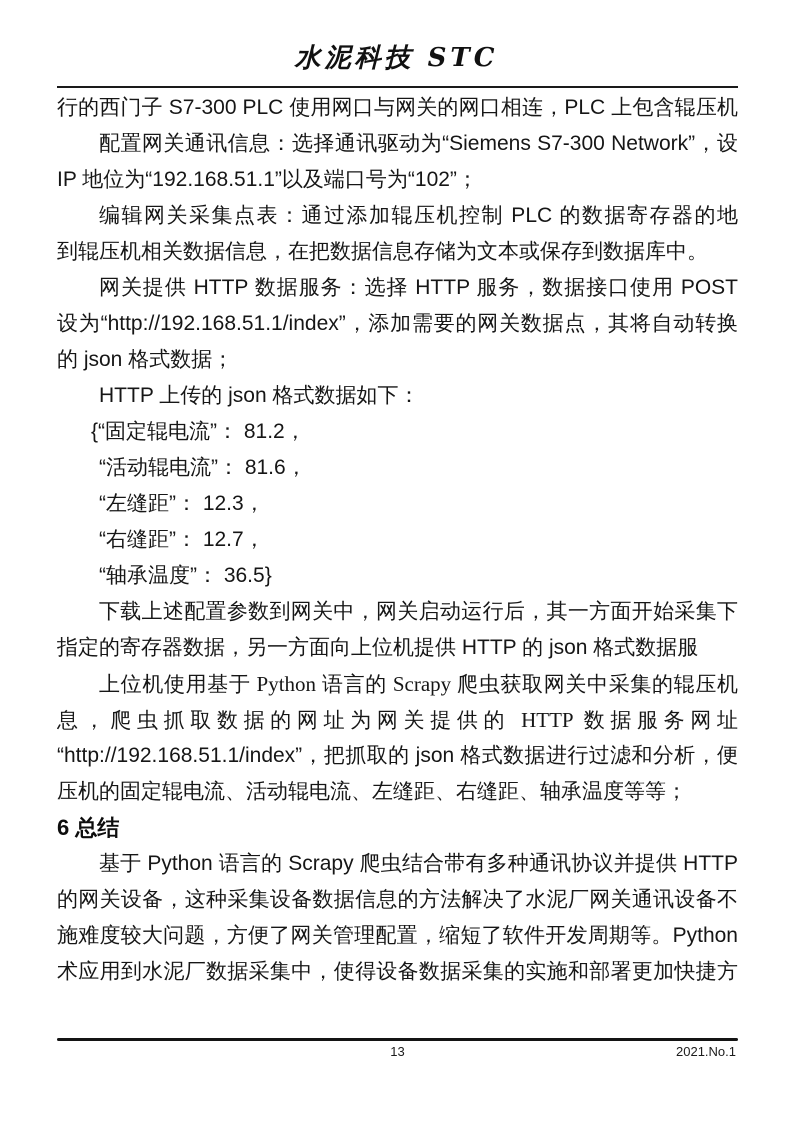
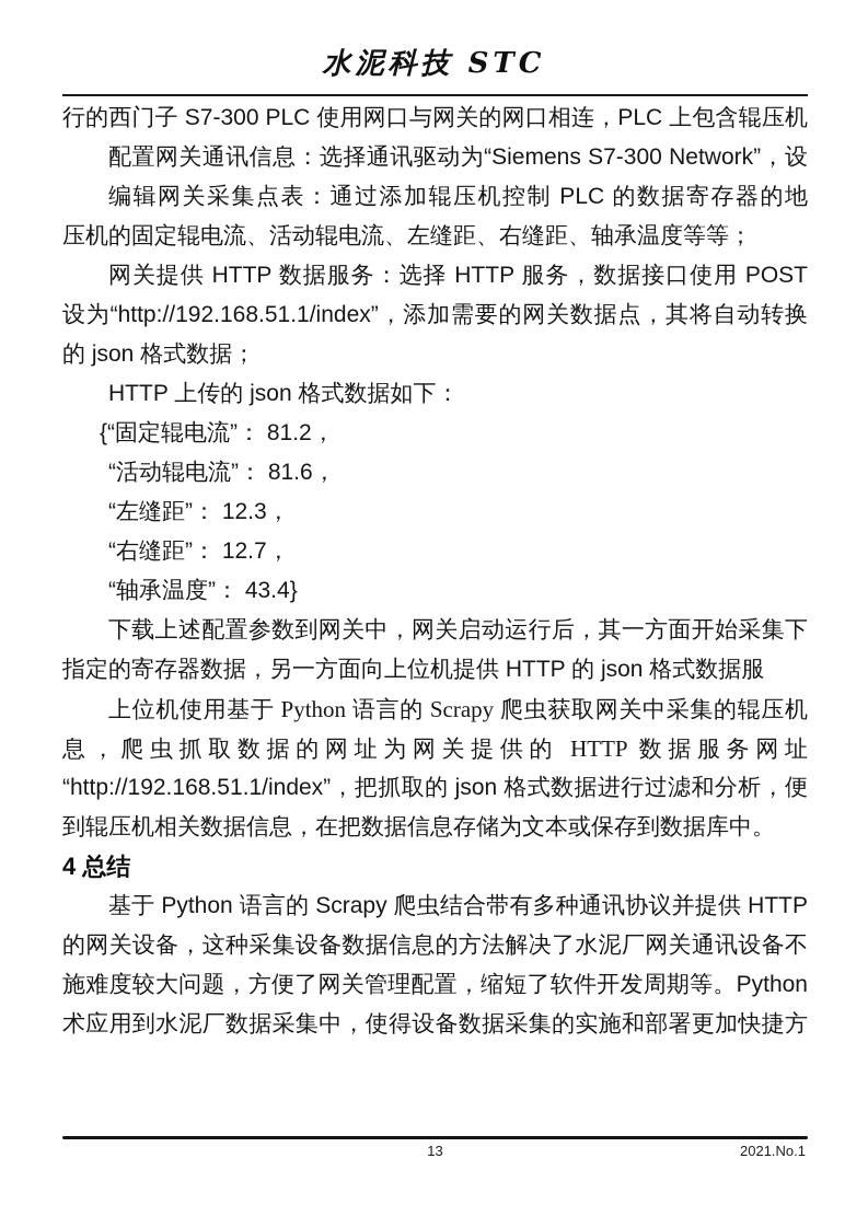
  水泥科技 STC
  行的西门子 S7-300 PLC 使用网口与网关的网口相连，PLC 上包含辊压机
  配置网关通讯信息：选择通讯驱动为“Siemens S7-300 Network”，设
- IP 地位为“192.168.51.1”以及端口号为“102”；
  编辑网关采集点表：通过添加辊压机控制 PLC 的数据寄存器的地
- 到辊压机相关数据信息，在把数据信息存储为文本或保存到数据库中。
+ 压机的固定辊电流、活动辊电流、左缝距、右缝距、轴承温度等等；
  网关提供 HTTP 数据服务：选择 HTTP 服务，数据接口使用 POST
  设为“http://192.168.51.1/index”，添加需要的网关数据点，其将自动转换
  的 json 格式数据；
  HTTP 上传的 json 格式数据如下：
  {“固定辊电流”： 81.2，
  “活动辊电流”： 81.6，
  “左缝距”： 12.3，
  “右缝距”： 12.7，
- “轴承温度”： 36.5}
+ “轴承温度”： 43.4}
  下载上述配置参数到网关中，网关启动运行后，其一方面开始采集下
  指定的寄存器数据，另一方面向上位机提供 HTTP 的 json 格式数据服
  上位机使用基于 Python 语言的 Scrapy 爬虫获取网关中采集的辊压机
  息，爬虫抓取数据的网址为网关提供的 HTTP 数据服务网址
  “http://192.168.51.1/index”，把抓取的 json 格式数据进行过滤和分析，便
- 压机的固定辊电流、活动辊电流、左缝距、右缝距、轴承温度等等；
+ 到辊压机相关数据信息，在把数据信息存储为文本或保存到数据库中。
- 6 总结
+ 4 总结
  基于 Python 语言的 Scrapy 爬虫结合带有多种通讯协议并提供 HTTP
  的网关设备，这种采集设备数据信息的方法解决了水泥厂网关通讯设备不
  施难度较大问题，方便了网关管理配置，缩短了软件开发周期等。Python
  术应用到水泥厂数据采集中，使得设备数据采集的实施和部署更加快捷方
  13
  2021.No.1
